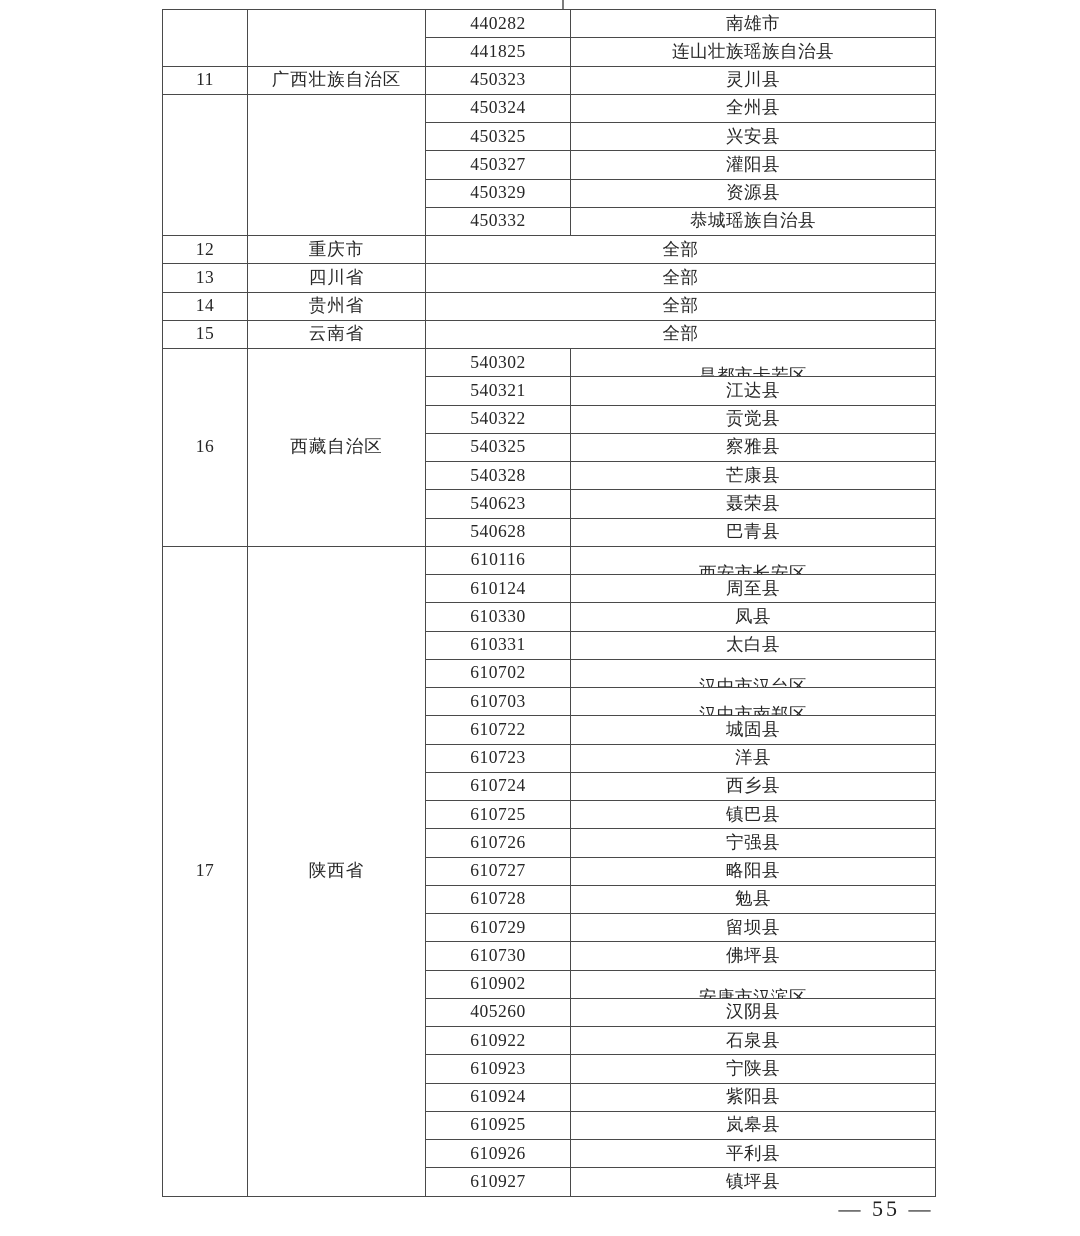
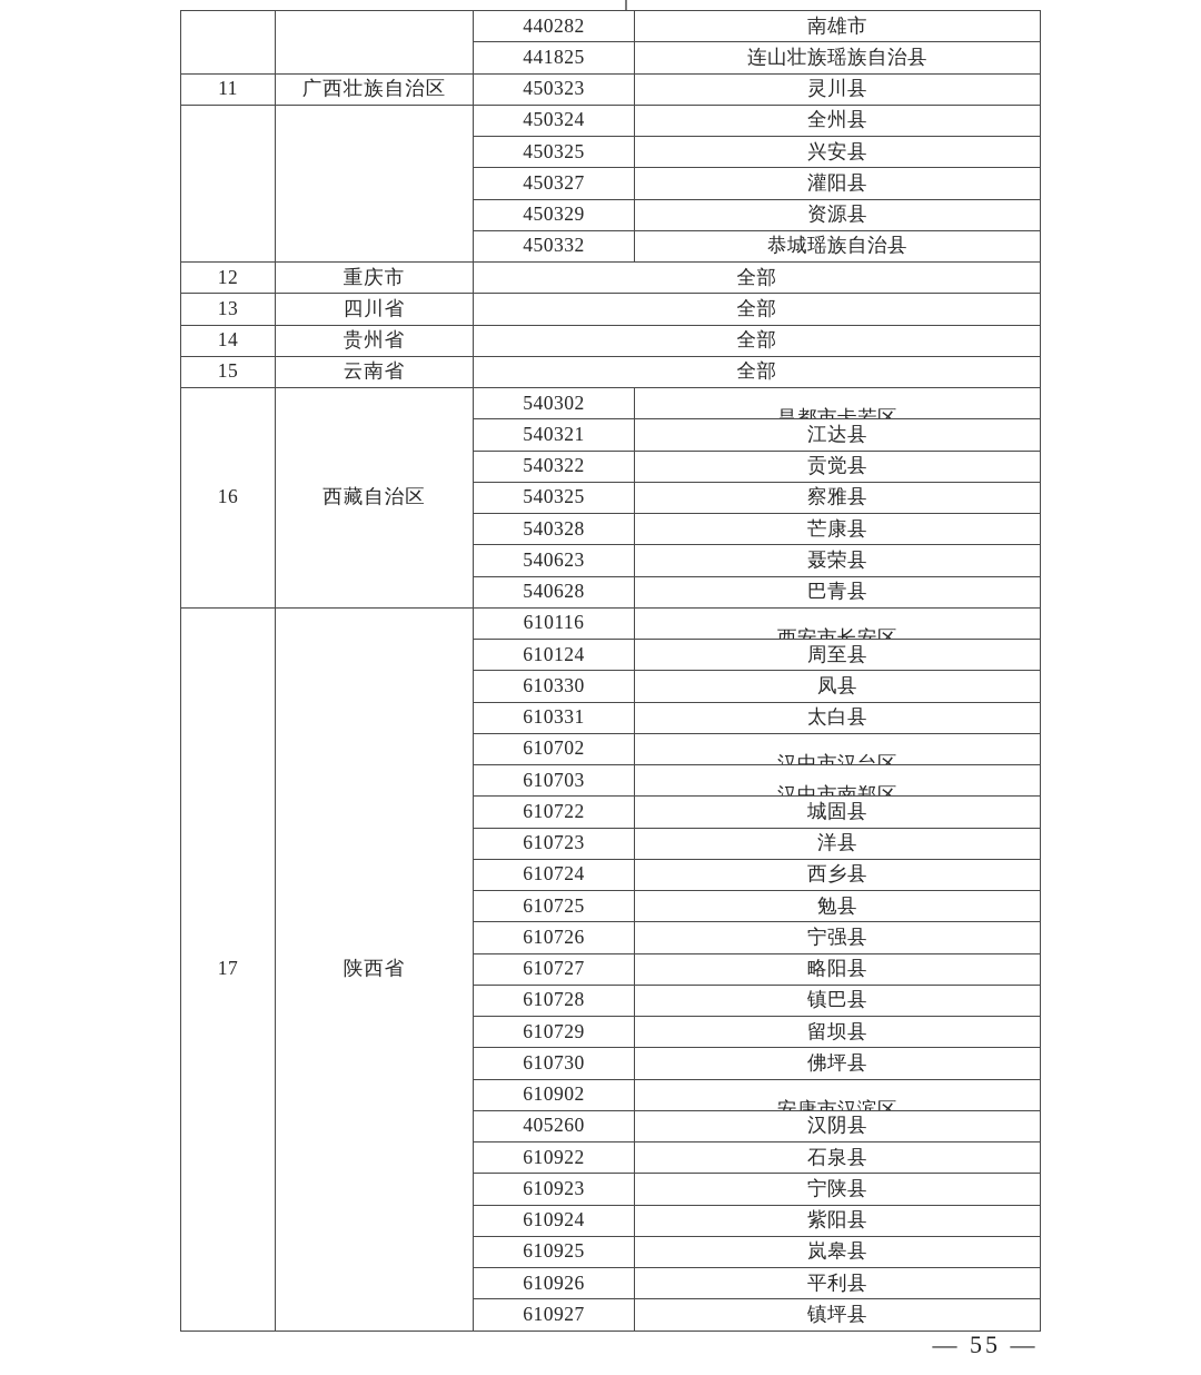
  		440282	南雄市
  441825	连山壮族瑶族自治县
  11	广西壮族自治区	450323	灵川县
  		450324	全州县
  450325	兴安县
  450327	灌阳县
  450329	资源县
  450332	恭城瑶族自治县
  12	重庆市	全部
  13	四川省	全部
  14	贵州省	全部
  15	云南省	全部
  16	西藏自治区	540302	昌都市卡若区
  540321	江达县
  540322	贡觉县
  540325	察雅县
  540328	芒康县
  540623	聂荣县
  540628	巴青县
  17	陕西省	610116	西安市长安区
  610124	周至县
  610330	凤县
  610331	太白县
  610702	汉中市汉台区
  610703	汉中市南郑区
  610722	城固县
  610723	洋县
  610724	西乡县
- 610725	镇巴县
+ 610725	勉县
  610726	宁强县
  610727	略阳县
- 610728	勉县
+ 610728	镇巴县
  610729	留坝县
  610730	佛坪县
  610902	安康市汉滨区
  405260	汉阴县
  610922	石泉县
  610923	宁陕县
  610924	紫阳县
  610925	岚皋县
  610926	平利县
  610927	镇坪县
  — 55 —
